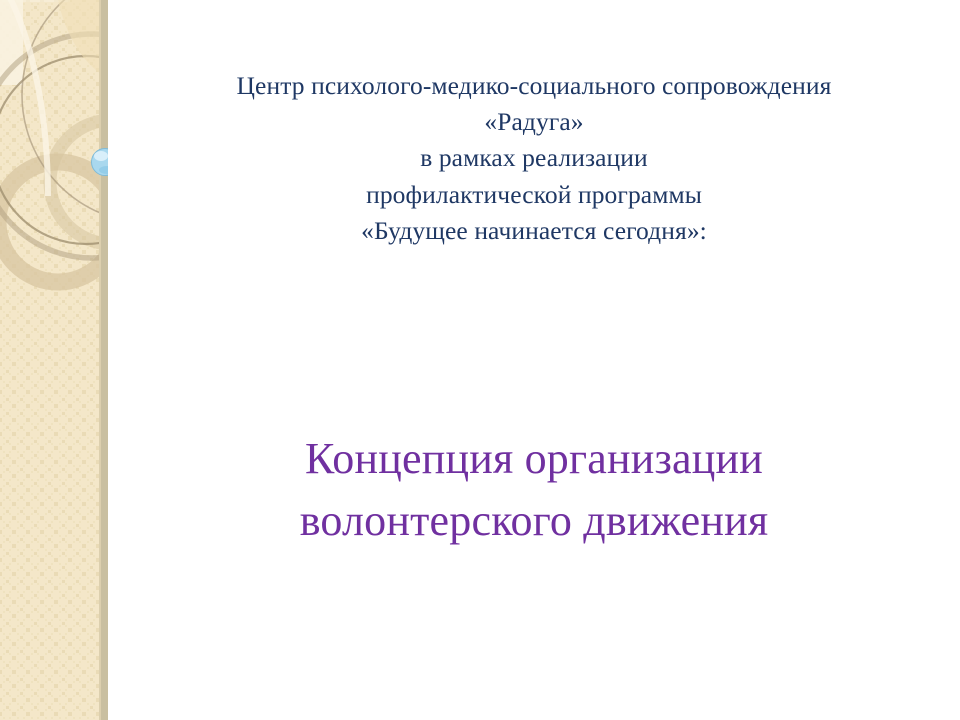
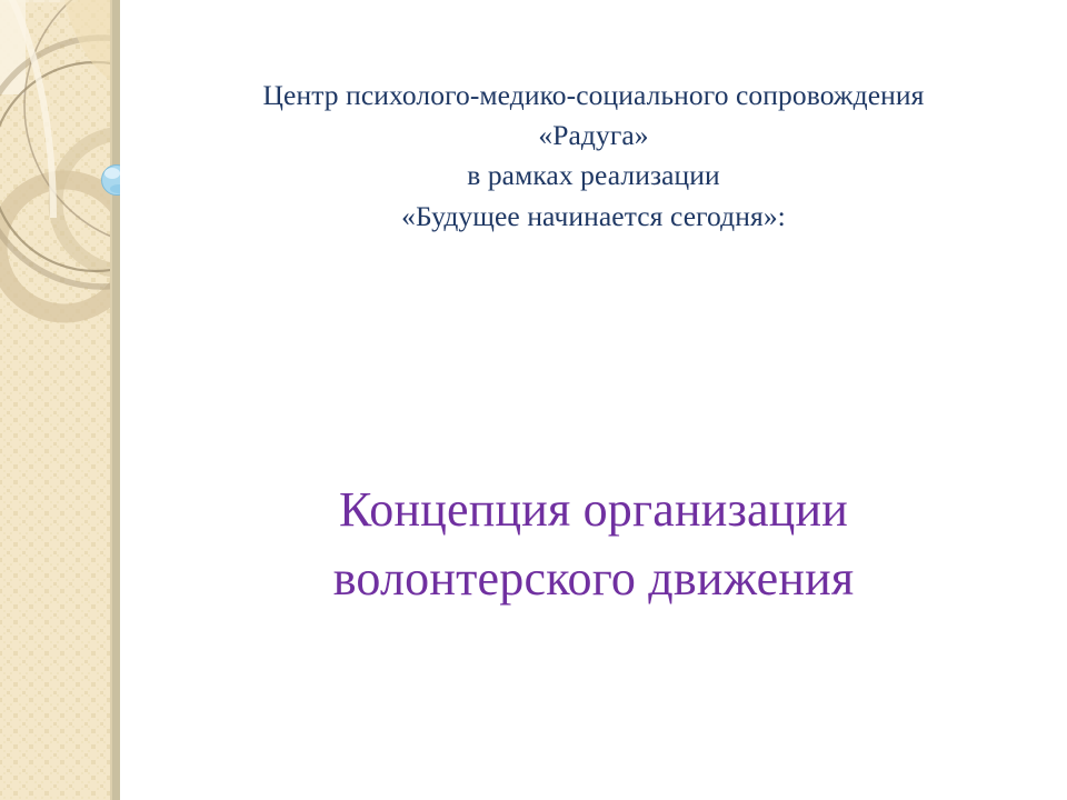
  Центр психолого-медико-социального сопровождения
  «Радуга»
  в рамках реализации
- профилактической программы
  «Будущее начинается сегодня»:
  Концепция организации
  волонтерского движения
